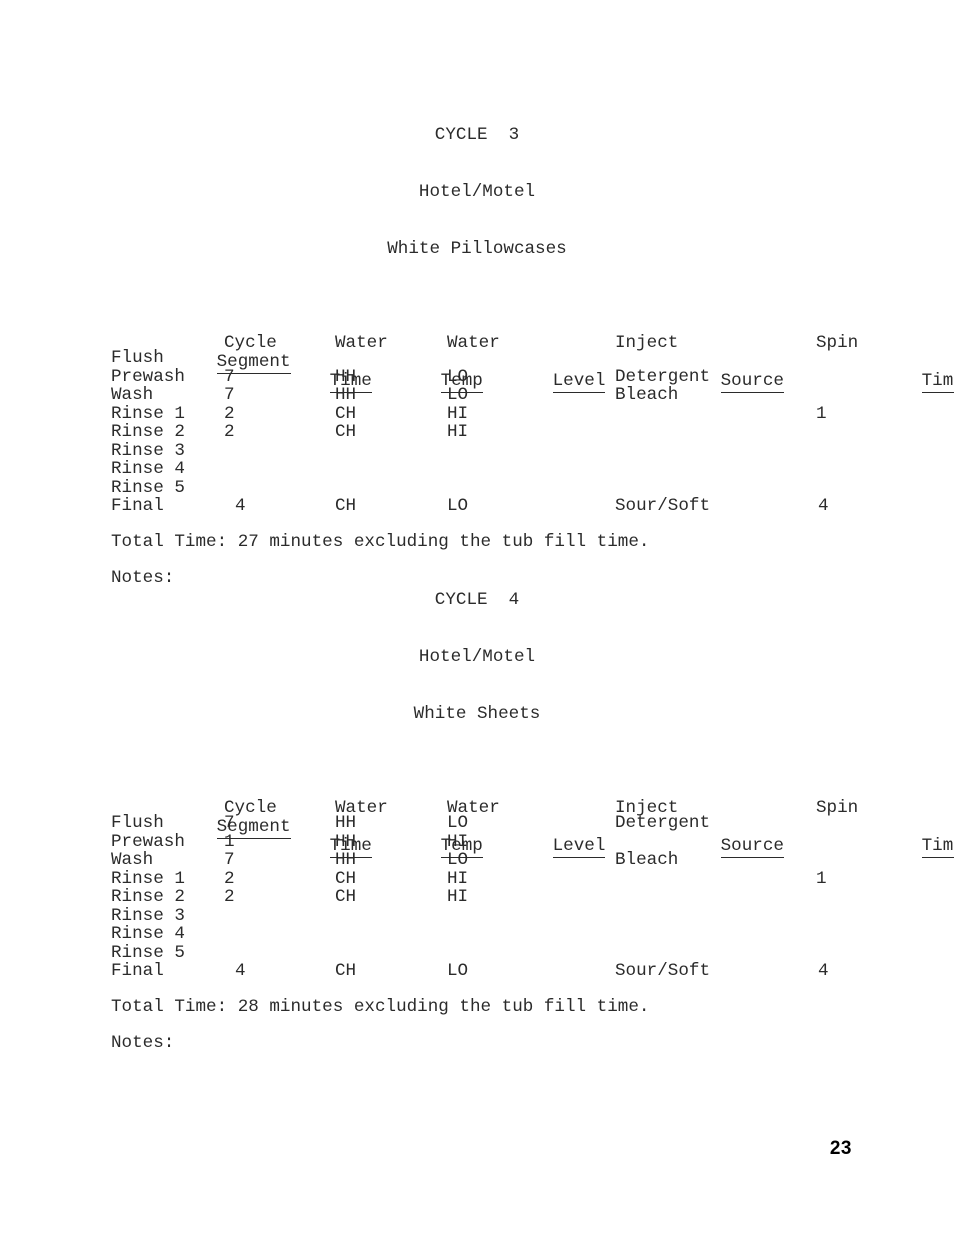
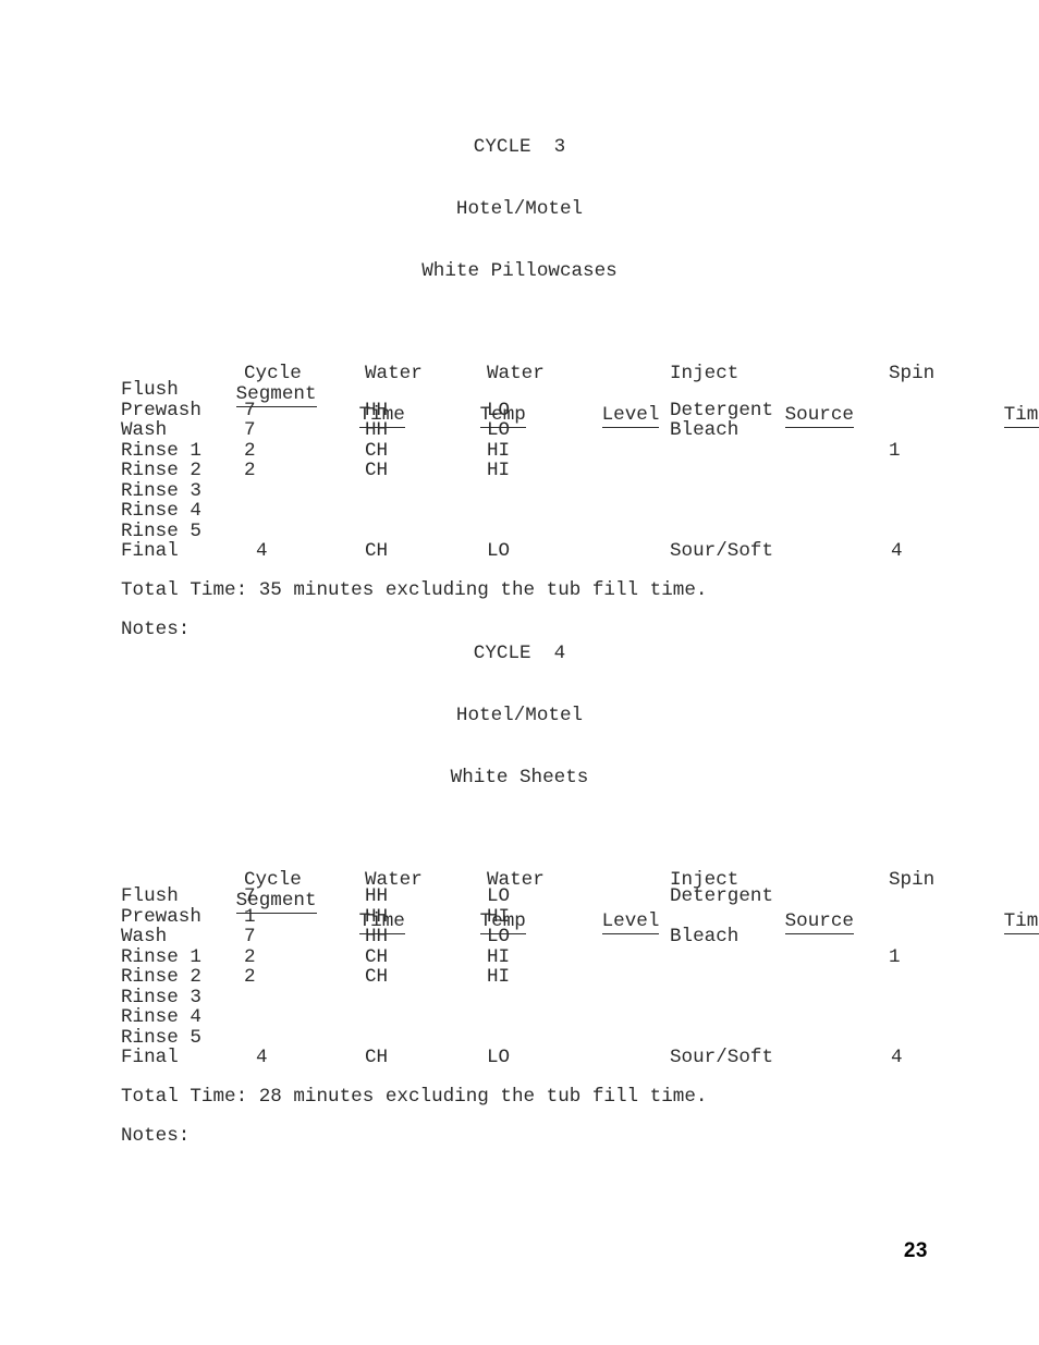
  CYCLE 3
  Hotel/Motel
  White Pillowcases
  Segment
  Cycle
  Time
  Water
  Temp
  Water
  Level
  Inject
  Source
  Spin
  Tim
  Flush
  Prewash
  7
  HH
  LO
  Detergent
  Wash
  7
  HH
  LO
  Bleach
  Rinse 1
  2
  CH
  HI
  1
  Rinse 2
  2
  CH
  HI
  Rinse 3
  Rinse 4
  Rinse 5
  Final
  4
  CH
  LO
  Sour/Soft
  4
- Total Time: 27 minutes excluding the tub fill time.
+ Total Time: 35 minutes excluding the tub fill time.
  Notes:
  CYCLE 4
  Hotel/Motel
  White Sheets
  Segment
  Cycle
  Time
  Water
  Temp
  Water
  Level
  Inject
  Source
  Spin
  Tim
  Flush
  7
  HH
  LO
  Detergent
  Prewash
  1
  HH
  HI
  Wash
  7
  HH
  LO
  Bleach
  Rinse 1
  2
  CH
  HI
  1
  Rinse 2
  2
  CH
  HI
  Rinse 3
  Rinse 4
  Rinse 5
  Final
  4
  CH
  LO
  Sour/Soft
  4
  Total Time: 28 minutes excluding the tub fill time.
  Notes:
  23
